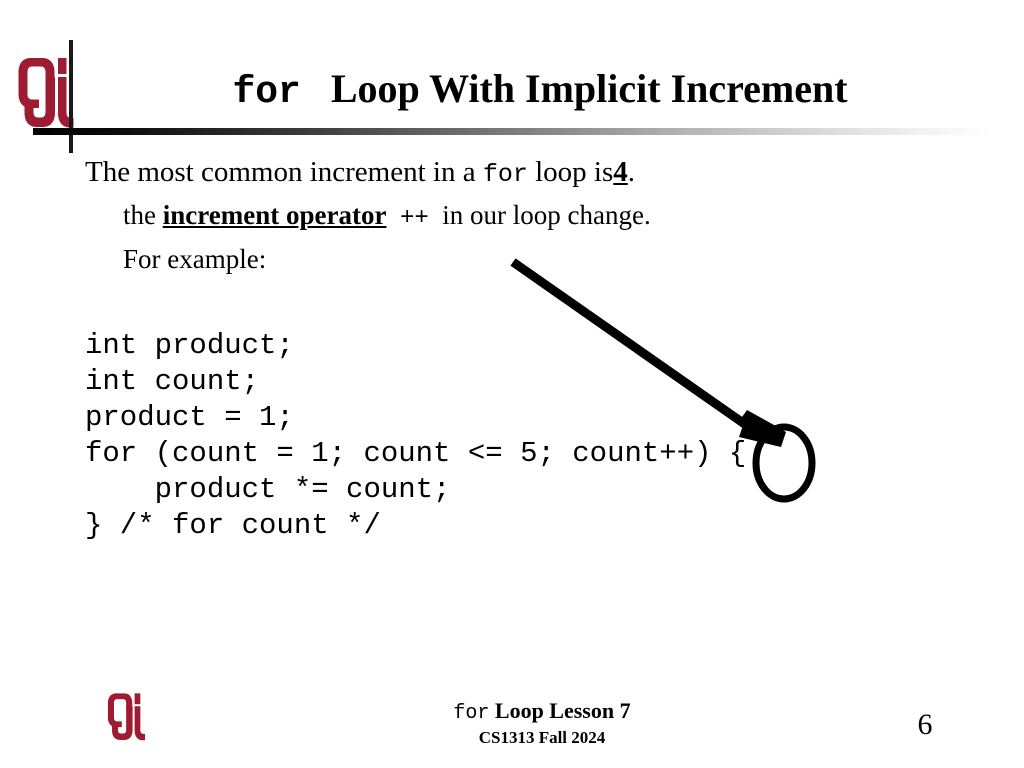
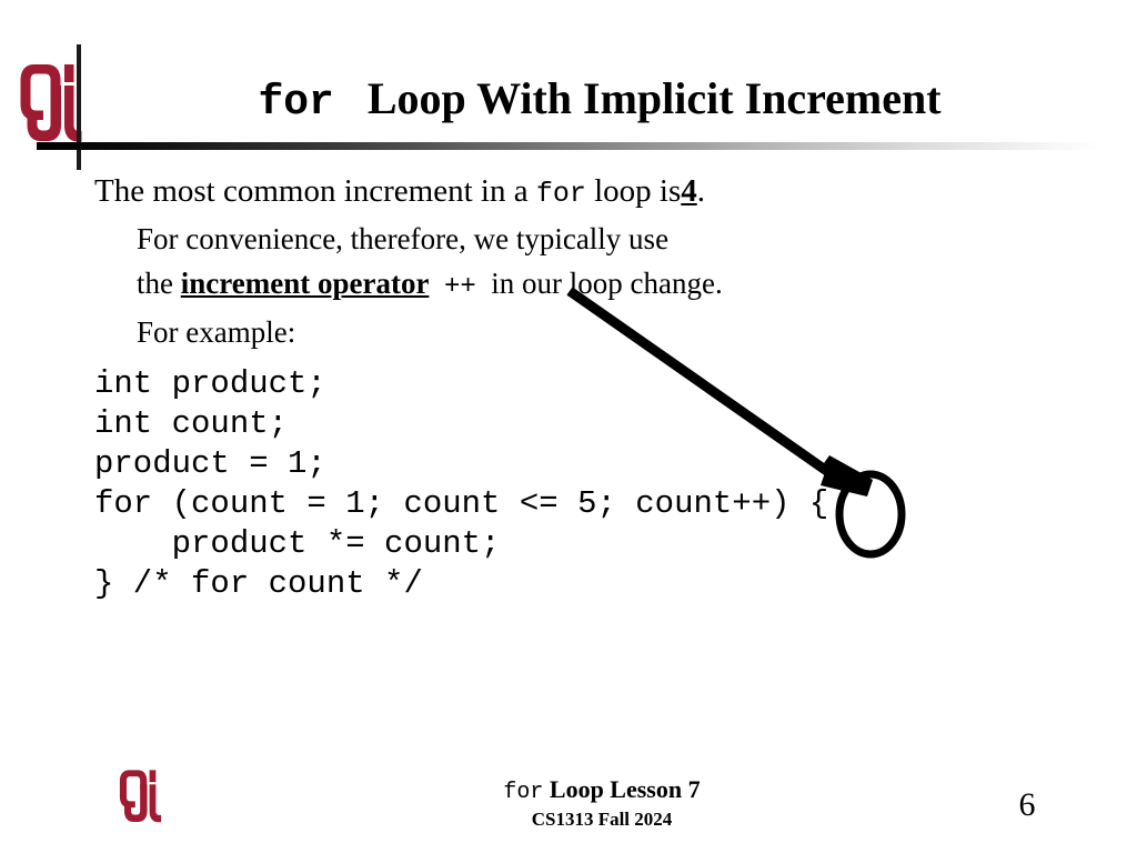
  for Loop With Implicit Increment
  The most common increment in a for loop is4.
+ For convenience, therefore, we typically use
  the increment operator ++ in our loop change.
  For example:
  int product;
  int count;
  product = 1;
  for (count = 1; count <= 5; count++) {
  product *= count;
  } /* for count */
  for Loop Lesson 7
  CS1313 Fall 2024
  6
